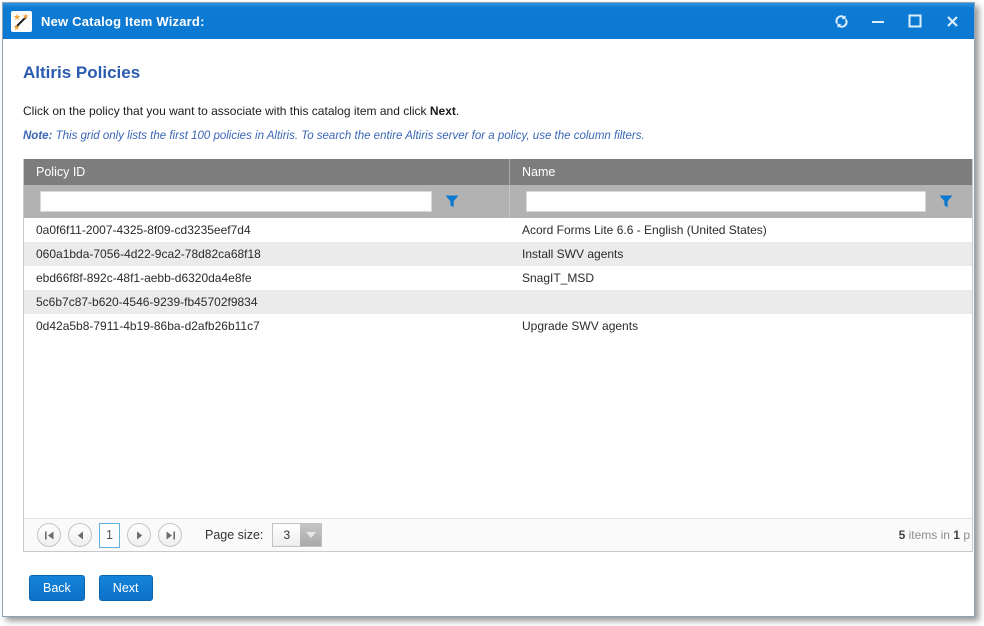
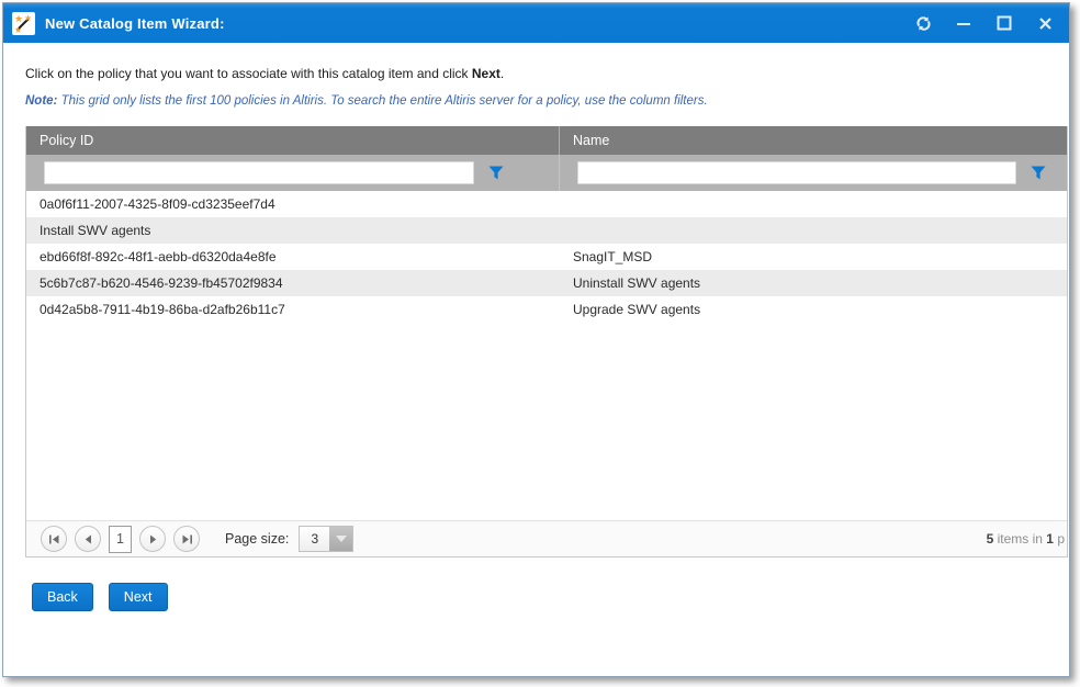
  ★
  ★
  ★
  New Catalog Item Wizard:
- Altiris Policies
  Click on the policy that you want to associate with this catalog item and click Next.
  Note: This grid only lists the first 100 policies in Altiris. To search the entire Altiris server for a policy, use the column filters.
  Policy ID
  Name
  0a0f6f11-2007-4325-8f09-cd3235eef7d4
- Acord Forms Lite 6.6 - English (United States)
- 060a1bda-7056-4d22-9ca2-78d82ca68f18
  Install SWV agents
  ebd66f8f-892c-48f1-aebb-d6320da4e8fe
  SnagIT_MSD
  5c6b7c87-b620-4546-9239-fb45702f9834
+ Uninstall SWV agents
  0d42a5b8-7911-4b19-86ba-d2afb26b11c7
  Upgrade SWV agents
  1
  Page size:
  3
  5
  items in
  1
  p
  Back
  Next
